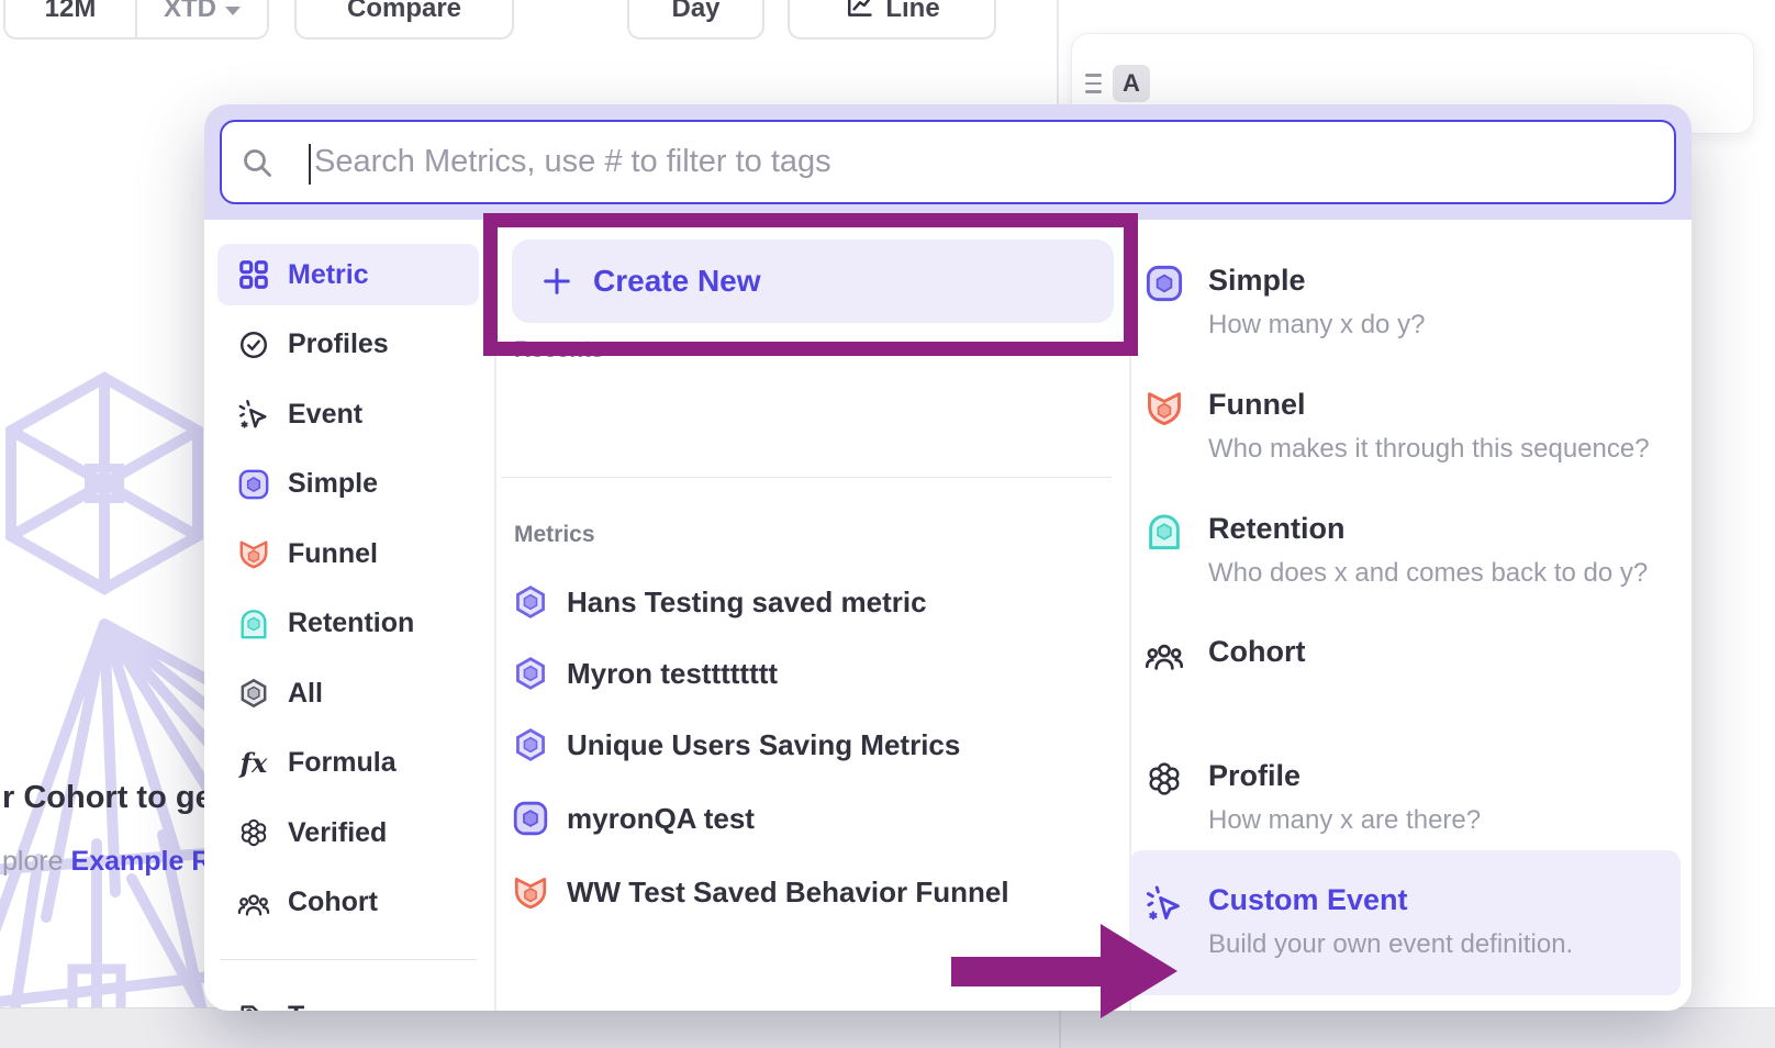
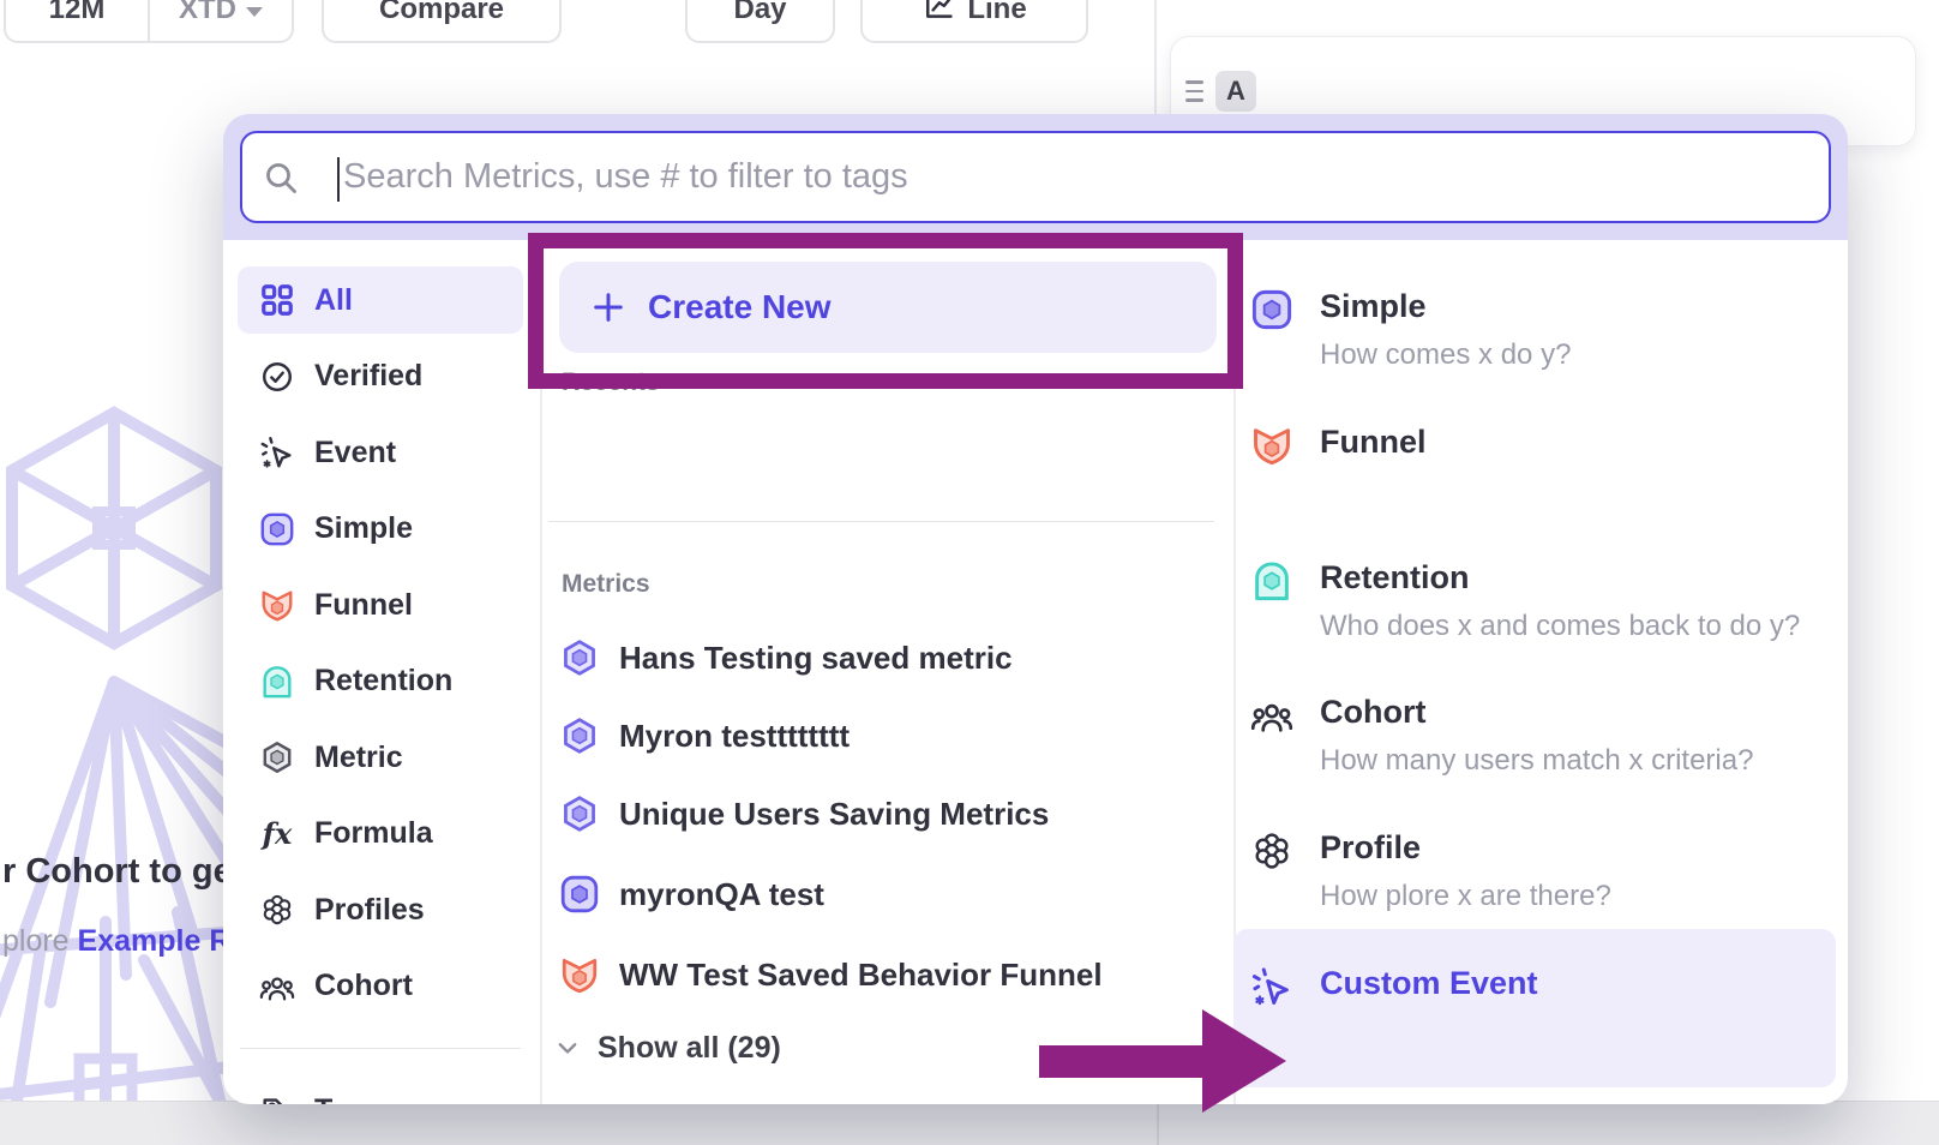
  12M
  XTD
  Compare
  Day
  Line
  A
  r Cohort to g
  plore Example R
  Search Metrics, use # to filter to tags
- Metric
+ All
- Profiles
+ Verified
  Event
  Simple
  Funnel
  Retention
- All
+ Metric
  fx
  Formula
- Verified
+ Profiles
  Cohort
  Create New
  Recents
  Metrics
  Hans Testing saved metric
  Myron testttttttt
  Unique Users Saving Metrics
  myronQA test
  WW Test Saved Behavior Funnel
+ Show all (29)
  Simple
- How many x do y?
+ How comes x do y?
  Funnel
- Who makes it through this sequence?
  Retention
  Who does x and comes back to do y?
  Cohort
+ How many users match x criteria?
  Profile
- How many x are there?
+ How plore x are there?
  Custom Event
- Build your own event definition.
